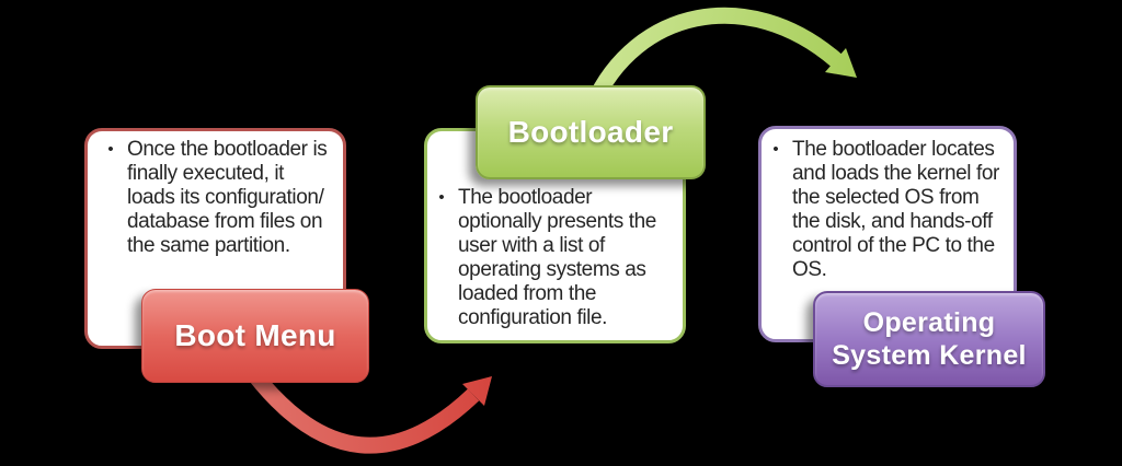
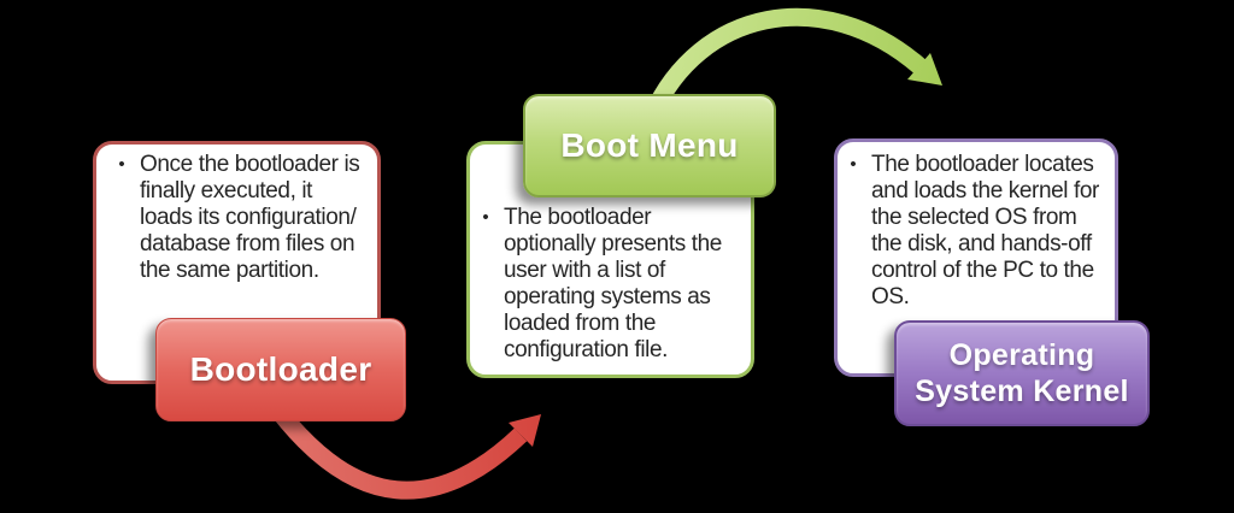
  •
  Once the bootloader is
  finally executed, it
  loads its configuration/
  database from files on
  the same partition.
- Boot Menu
+ Bootloader
  •
  The bootloader
  optionally presents the
  user with a list of
  operating systems as
  loaded from the
  configuration file.
- Bootloader
+ Boot Menu
  •
  The bootloader locates
  and loads the kernel for
  the selected OS from
  the disk, and hands-off
  control of the PC to the
  OS.
  Operating
  System Kernel
